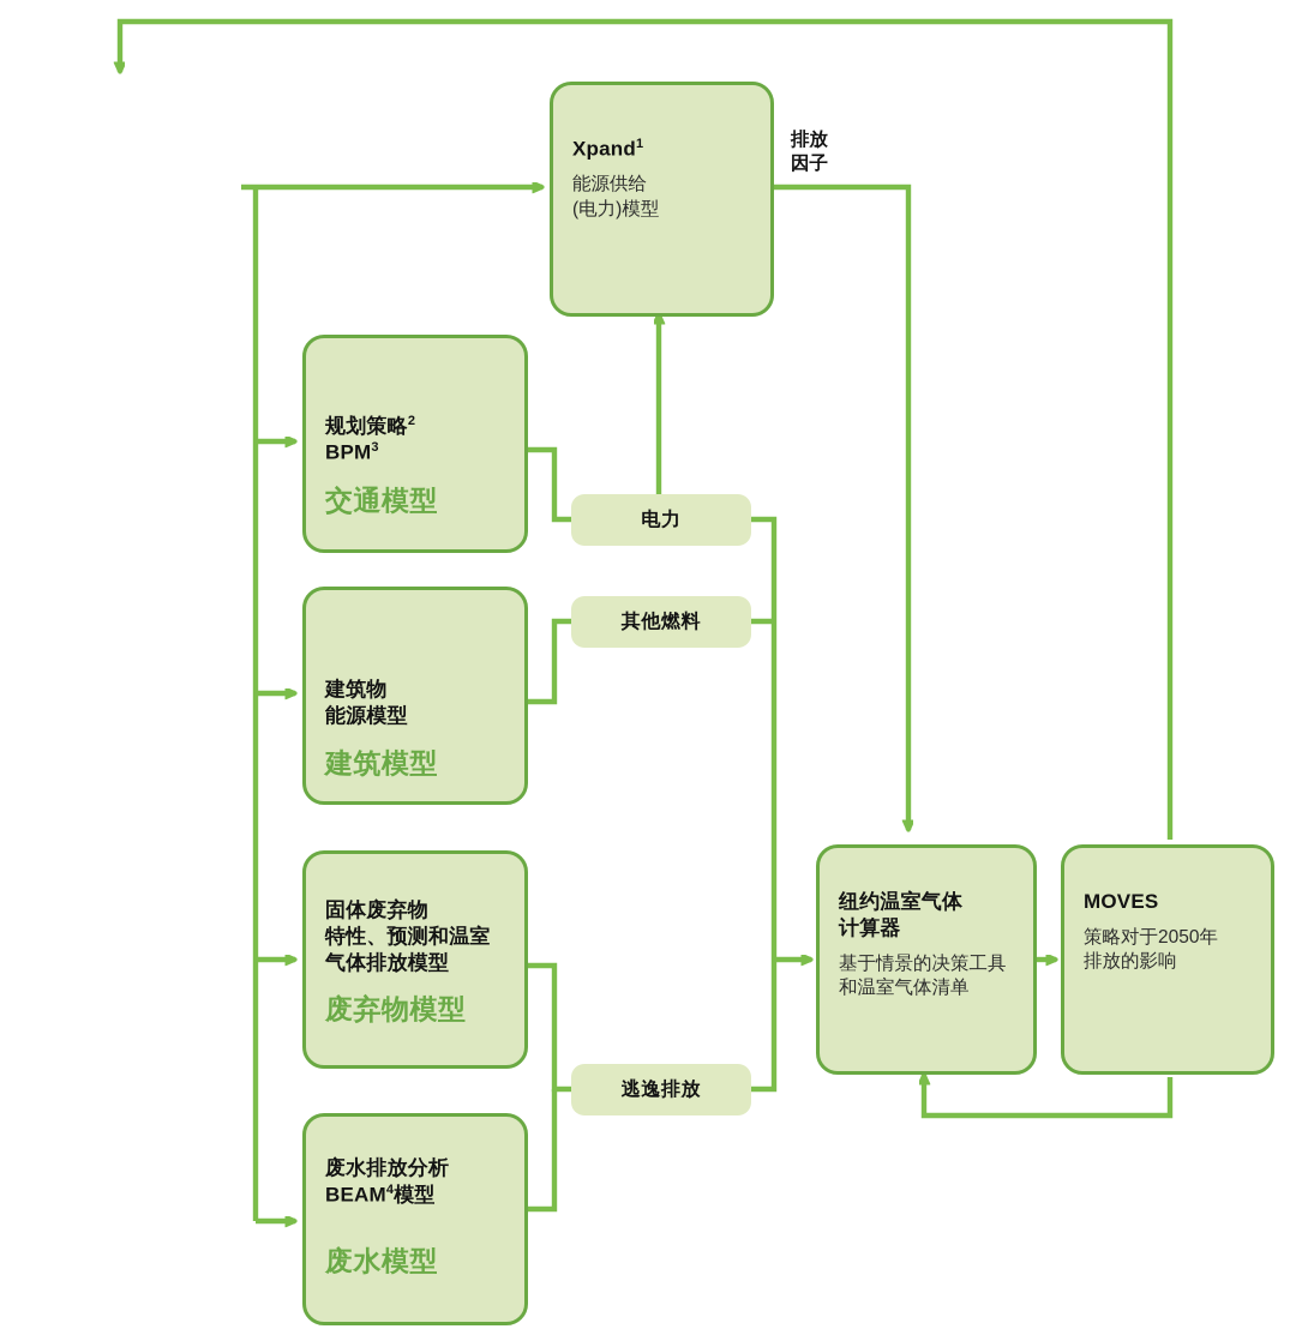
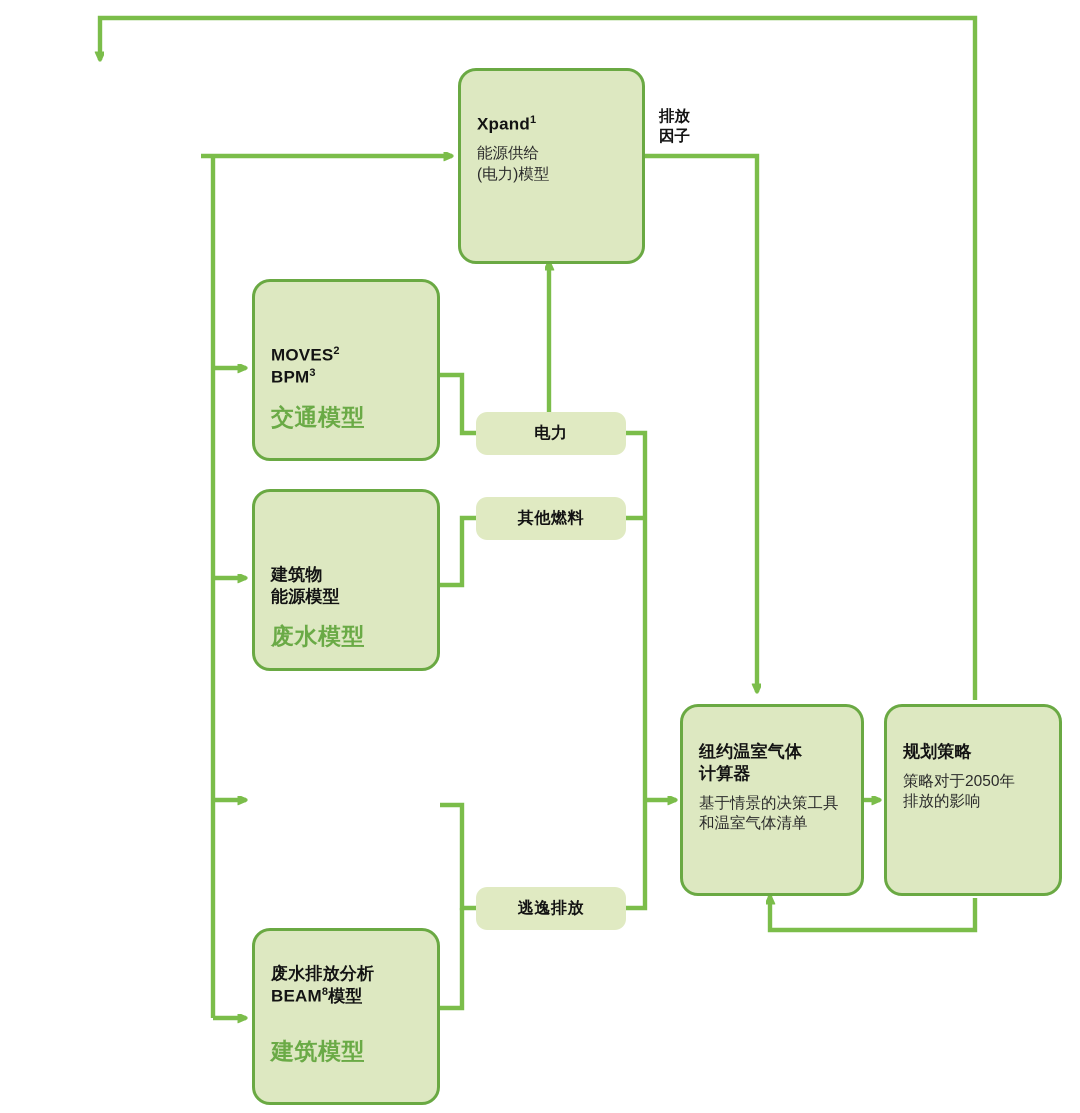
  Xpand1
  能源供给
  (电力)模型
  排放
  因子
- 规划策略2
+ MOVES2
  BPM3
  交通模型
  建筑物
  能源模型
- 建筑模型
+ 废水模型
- 固体废弃物
- 特性、预测和温室
- 气体排放模型
- 废弃物模型
  废水排放分析
- BEAM4模型
+ BEAM8模型
- 废水模型
+ 建筑模型
  电力
  其他燃料
  逃逸排放
  纽约温室气体
  计算器
  基于情景的决策工具
  和温室气体清单
- MOVES
+ 规划策略
  策略对于2050年
  排放的影响
